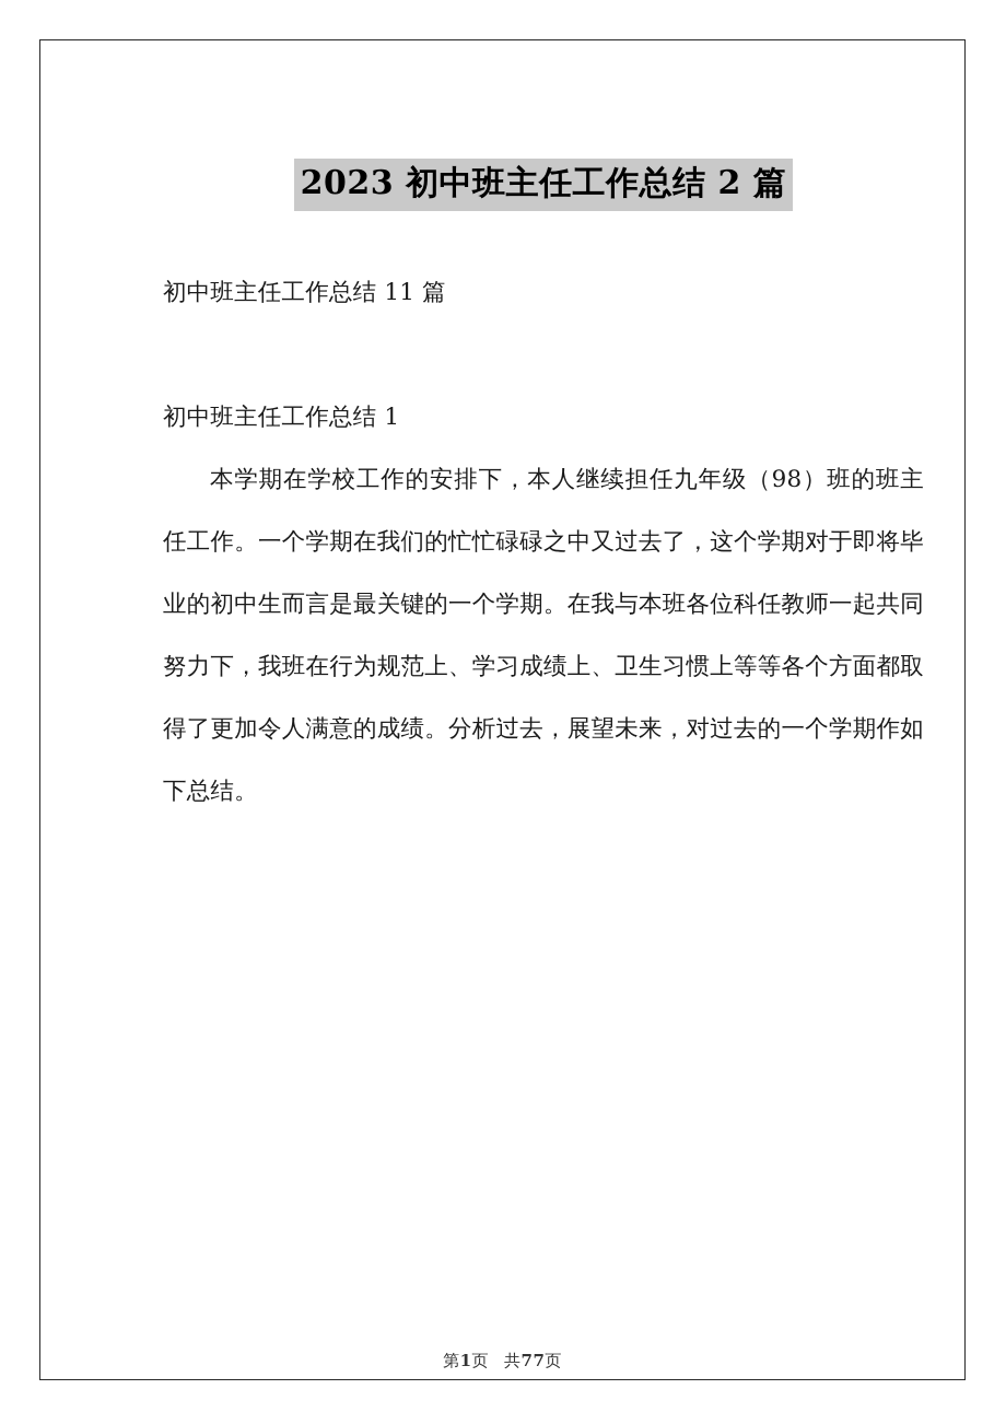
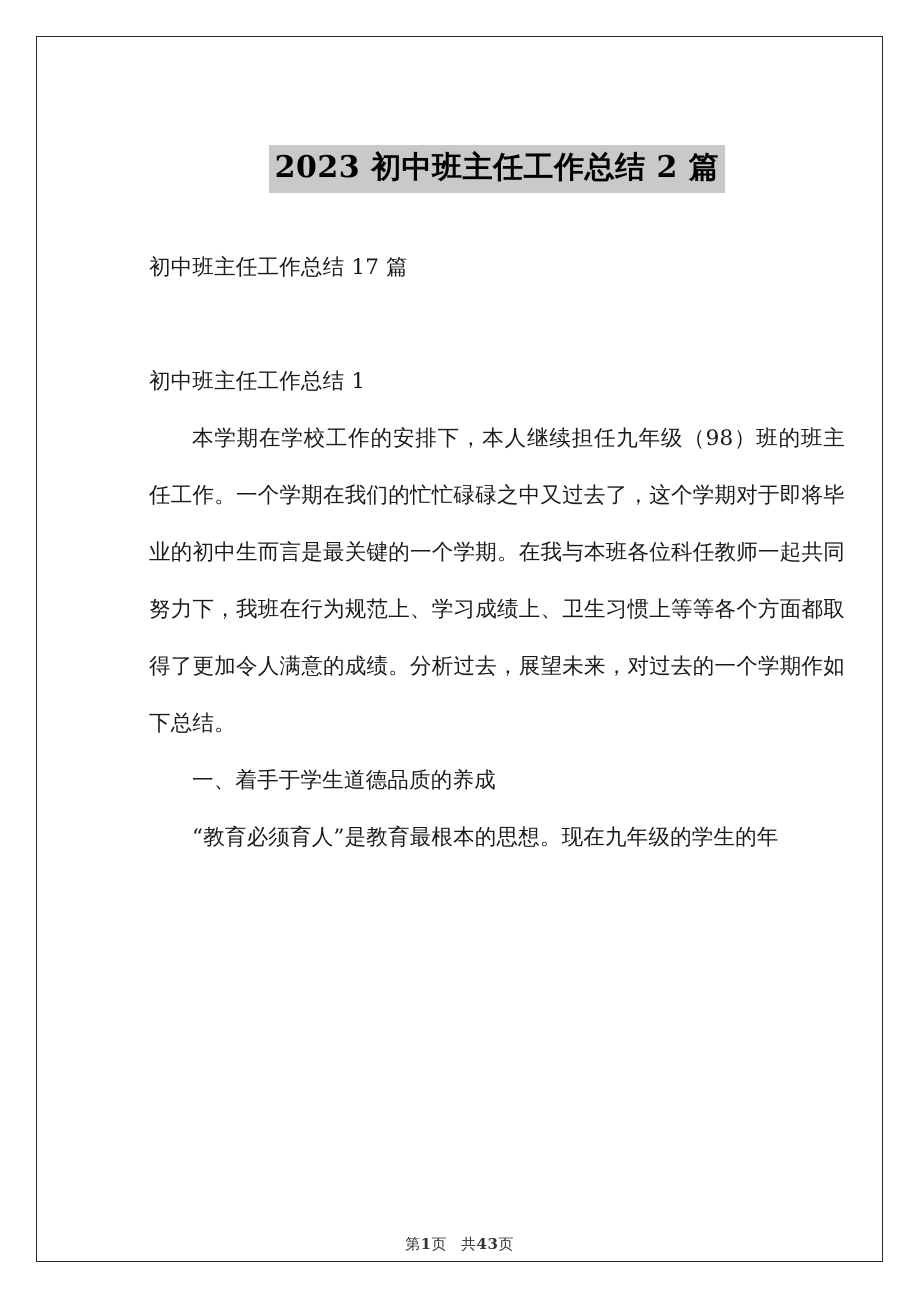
  2023 初中班主任工作总结 2 篇
- 初中班主任工作总结 11 篇
+ 初中班主任工作总结 17 篇
  初中班主任工作总结 1
  本学期在学校工作的安排下，本人继续担任九年级（98）班的班主任工作。一个学期在我们的忙忙碌碌之中又过去了，这个学期对于即将毕业的初中生而言是最关键的一个学期。在我与本班各位科任教师一起共同努力下，我班在行为规范上、学习成绩上、卫生习惯上等等各个方面都取得了更加令人满意的成绩。分析过去，展望未来，对过去的一个学期作如下总结。
+ 一、着手于学生道德品质的养成
+ “教育必须育人”是教育最根本的思想。现在九年级的学生的年
- 第1页 共77页
+ 第1页 共43页
